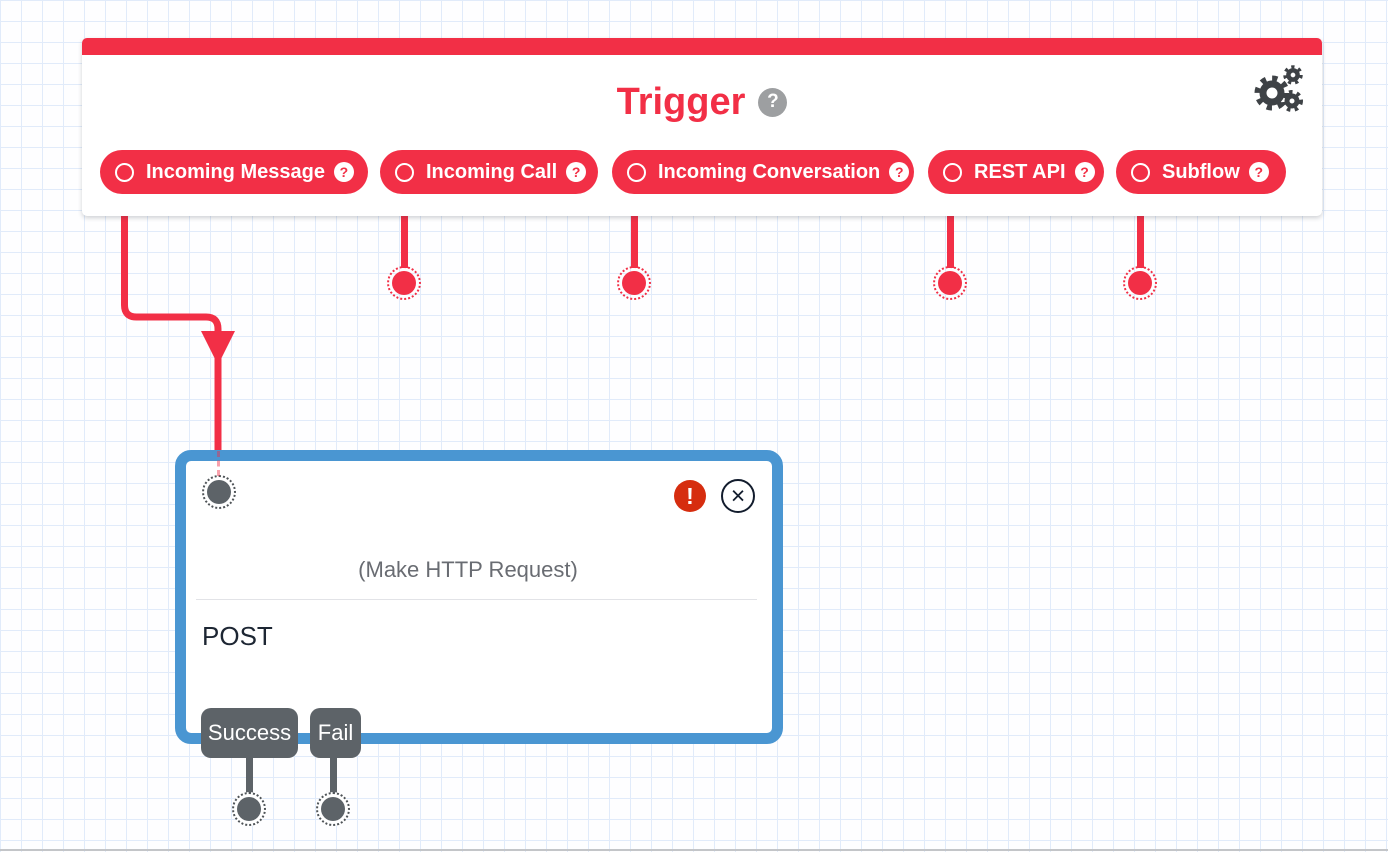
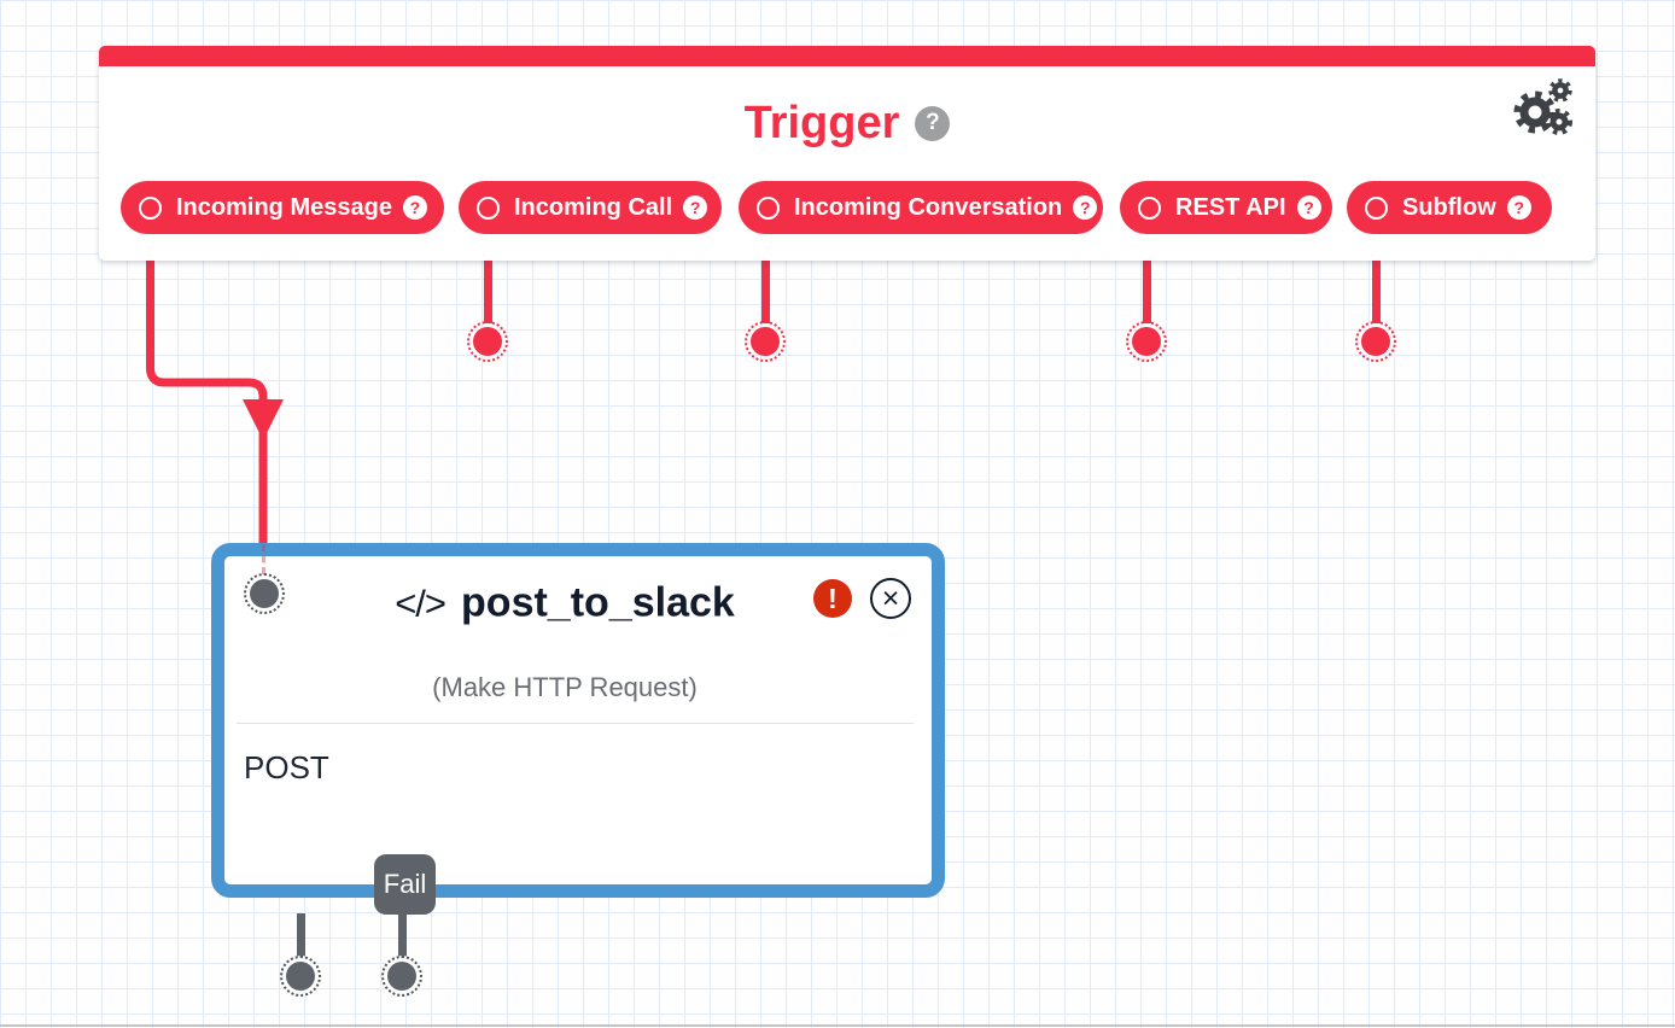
  Trigger
  ?
  Incoming Message
  ?
  Incoming Call
  ?
  Incoming Conversation
  ?
  REST API
  ?
  Subflow
  ?
+ </>
+ post_to_slack
  !
  ×
  (Make HTTP Request)
  POST
- Success
  Fail
